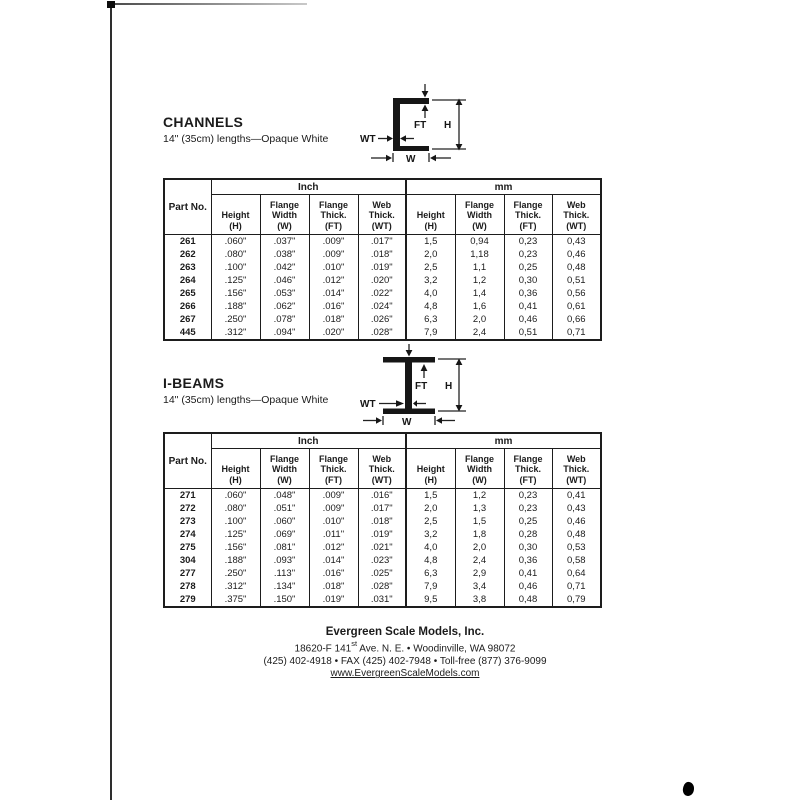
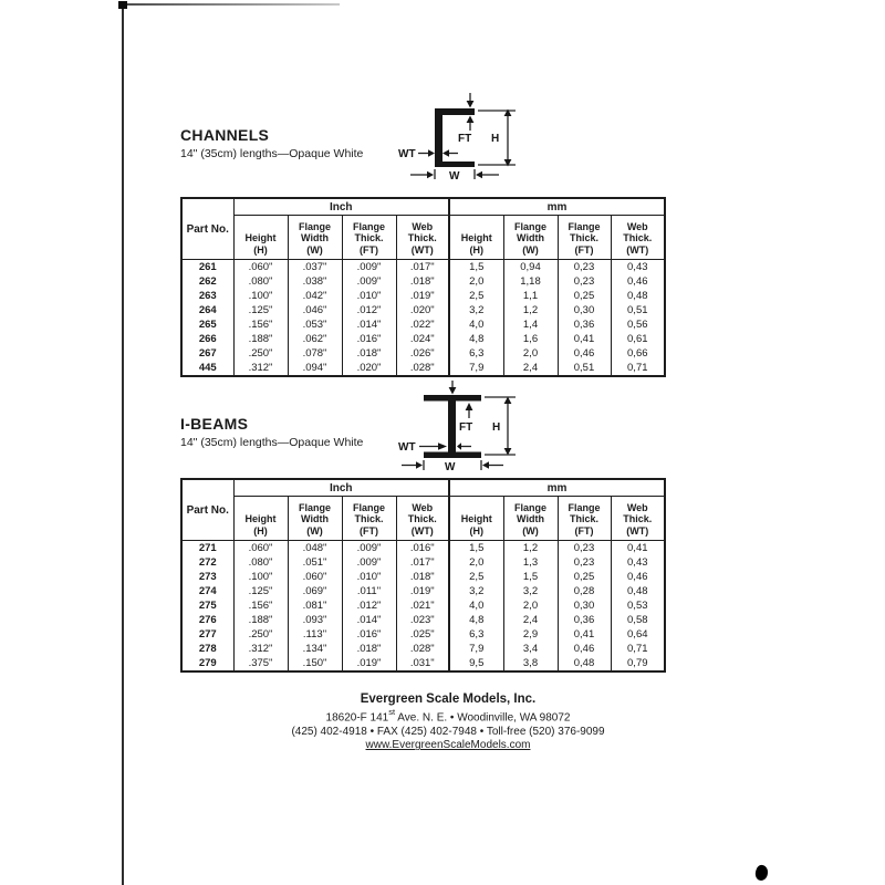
  CHANNELS
  14" (35cm) lengths—Opaque White
  FT
  H
  WT
  W
  Part No.	Inch	mm
  Height (H)	Flange Width (W)	Flange Thick. (FT)	Web Thick. (WT)	Height (H)	Flange Width (W)	Flange Thick. (FT)	Web Thick. (WT)
  261	.060"	.037"	.009"	.017"	1,5	0,94	0,23	0,43
  262	.080"	.038"	.009"	.018"	2,0	1,18	0,23	0,46
  263	.100"	.042"	.010"	.019"	2,5	1,1	0,25	0,48
  264	.125"	.046"	.012"	.020"	3,2	1,2	0,30	0,51
  265	.156"	.053"	.014"	.022"	4,0	1,4	0,36	0,56
  266	.188"	.062"	.016"	.024"	4,8	1,6	0,41	0,61
  267	.250"	.078"	.018"	.026"	6,3	2,0	0,46	0,66
  445	.312"	.094"	.020"	.028"	7,9	2,4	0,51	0,71
  I-BEAMS
  14" (35cm) lengths—Opaque White
  FT
  H
  WT
  W
  Part No.	Inch	mm
  Height (H)	Flange Width (W)	Flange Thick. (FT)	Web Thick. (WT)	Height (H)	Flange Width (W)	Flange Thick. (FT)	Web Thick. (WT)
  271	.060"	.048"	.009"	.016"	1,5	1,2	0,23	0,41
  272	.080"	.051"	.009"	.017"	2,0	1,3	0,23	0,43
  273	.100"	.060"	.010"	.018"	2,5	1,5	0,25	0,46
- 274	.125"	.069"	.011"	.019"	3,2	1,8	0,28	0,48
+ 274	.125"	.069"	.011"	.019"	3,2	3,2	0,28	0,48
  275	.156"	.081"	.012"	.021"	4,0	2,0	0,30	0,53
- 304	.188"	.093"	.014"	.023"	4,8	2,4	0,36	0,58
+ 276	.188"	.093"	.014"	.023"	4,8	2,4	0,36	0,58
  277	.250"	.113"	.016"	.025"	6,3	2,9	0,41	0,64
  278	.312"	.134"	.018"	.028"	7,9	3,4	0,46	0,71
  279	.375"	.150"	.019"	.031"	9,5	3,8	0,48	0,79
  Evergreen Scale Models, Inc.
  18620-F 141st Ave. N. E. • Woodinville, WA 98072
- (425) 402-4918 • FAX (425) 402-7948 • Toll-free (877) 376-9099
+ (425) 402-4918 • FAX (425) 402-7948 • Toll-free (520) 376-9099
  www.EvergreenScaleModels.com
